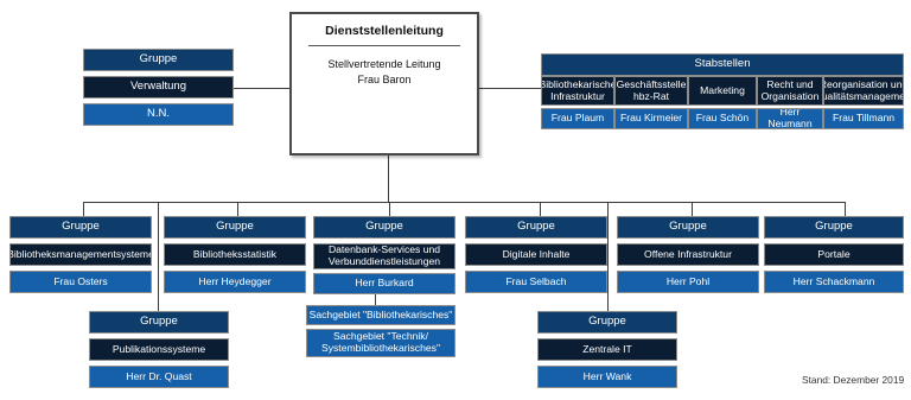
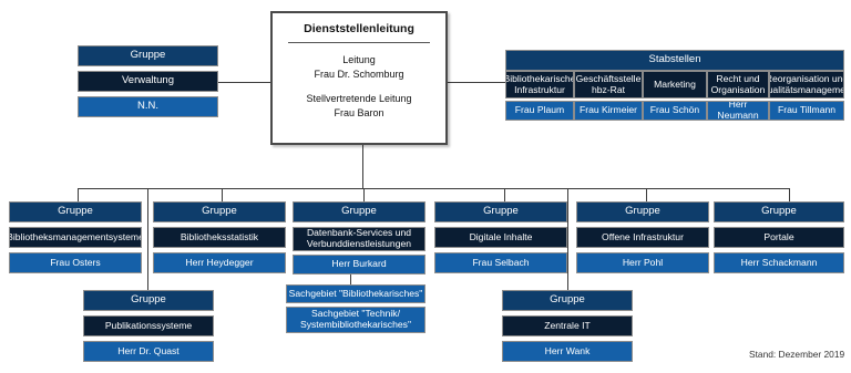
  Dienststellenleitung
+ Leitung
+ Frau Dr. Schomburg
  Stellvertretende Leitung
  Frau Baron
  Gruppe
  Verwaltung
  N.N.
  Stabstellen
  Bibliothekarisch Infrastruktur
  Geschäftsstelle hbz-Rat
  Marketing
  Recht und Organisation
  Reorganisation un ualitätsmanageme
  Frau Plaum
  Frau Kirmeier
  Frau Schön
  Herr Neumann
  Frau Tillmann
  Gruppe
  Bibliotheksmanagementsysteme
  Frau Osters
  Gruppe
  Bibliotheksstatistik
  Herr Heydegger
  Gruppe
  Datenbank-Services und Verbunddienstleistungen
  Herr Burkard
  Gruppe
  Digitale Inhalte
  Frau Selbach
  Gruppe
  Offene Infrastruktur
  Herr Pohl
  Gruppe
  Portale
  Herr Schackmann
  Sachgebiet "Bibliothekarisches"
  Sachgebiet "Technik/ Systembibliothekarisches"
  Gruppe
  Publikationssysteme
  Herr Dr. Quast
  Gruppe
  Zentrale IT
  Herr Wank
  Stand: Dezember 2019
